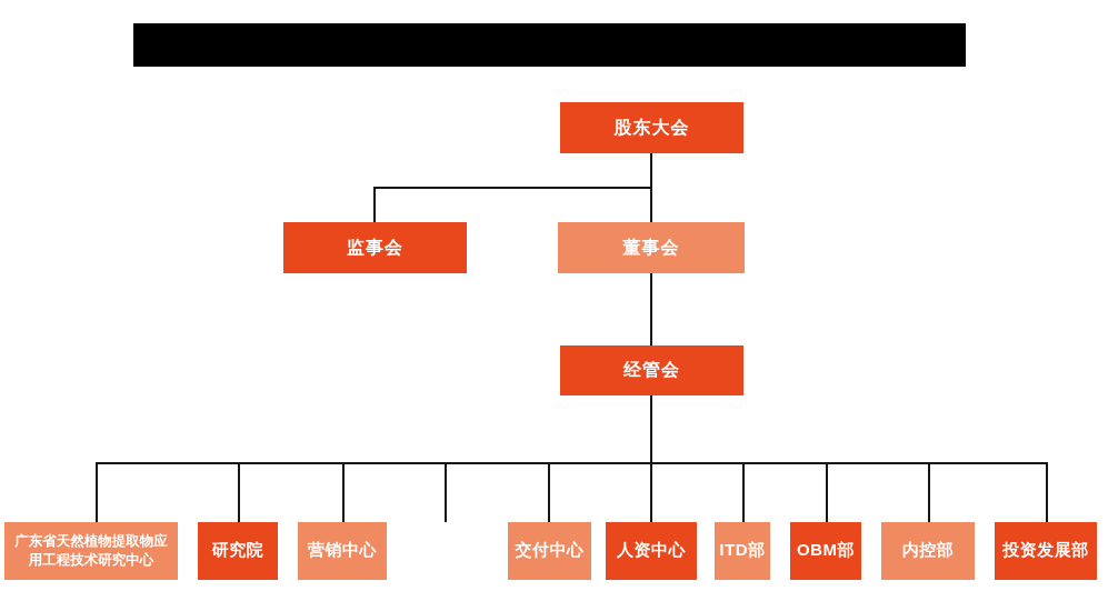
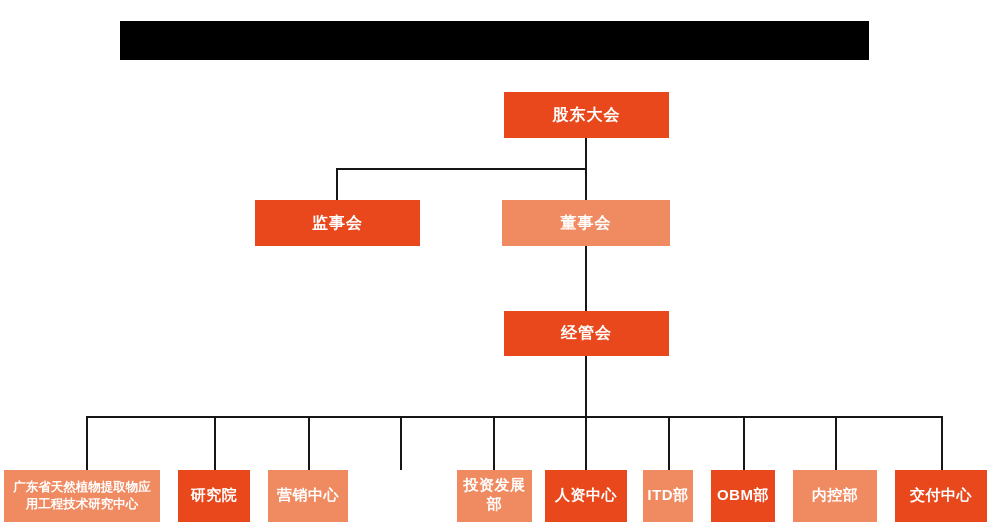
  股东大会
  监事会
  董事会
  经管会
  广东省天然植物提取物应用工程技术研究中心
  研究院
  营销中心
- 交付中心
+ 投资发展部
  人资中心
  ITD部
  OBM部
  内控部
- 投资发展部
+ 交付中心
